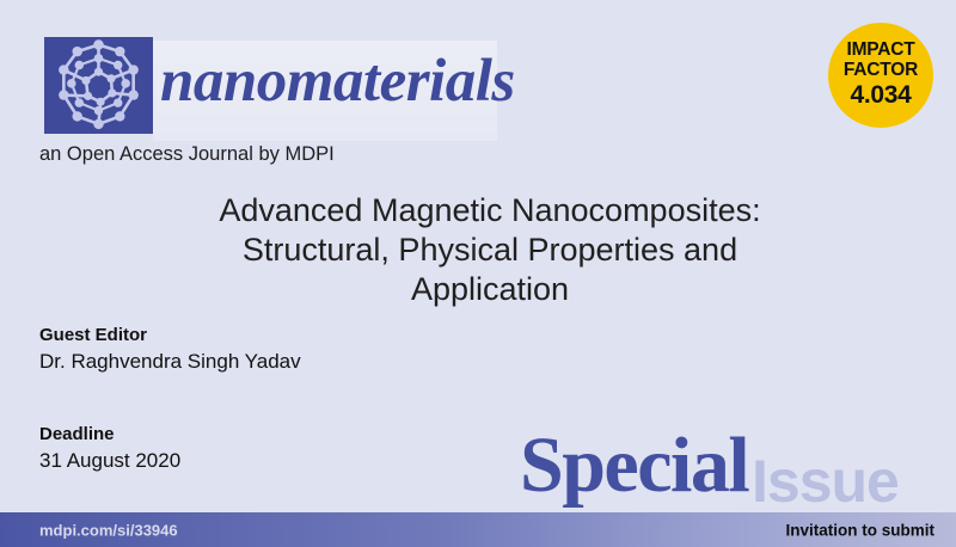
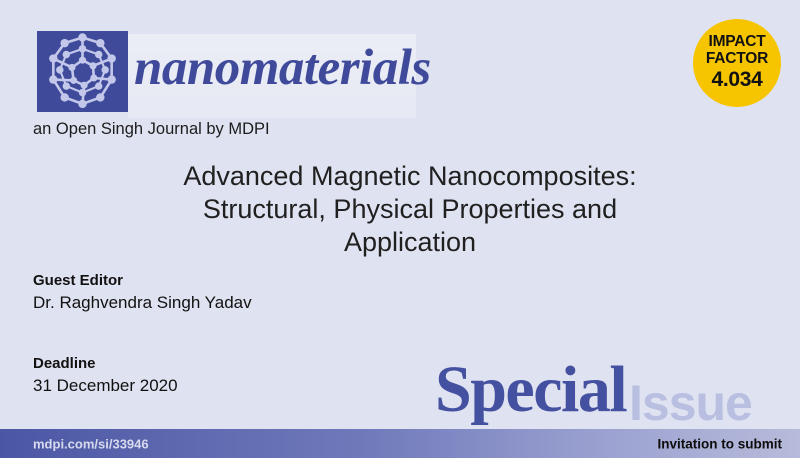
  nanomaterials
- an Open Access Journal by MDPI
+ an Open Singh Journal by MDPI
  IMPACT
  FACTOR
  4.034
  Advanced Magnetic Nanocomposites:
  Structural, Physical Properties and
  Application
  Guest Editor
  Dr. Raghvendra Singh Yadav
  Deadline
- 31 August 2020
+ 31 December 2020
  Issue
  Special
  mdpi.com/si/33946
  Invitation to submit
